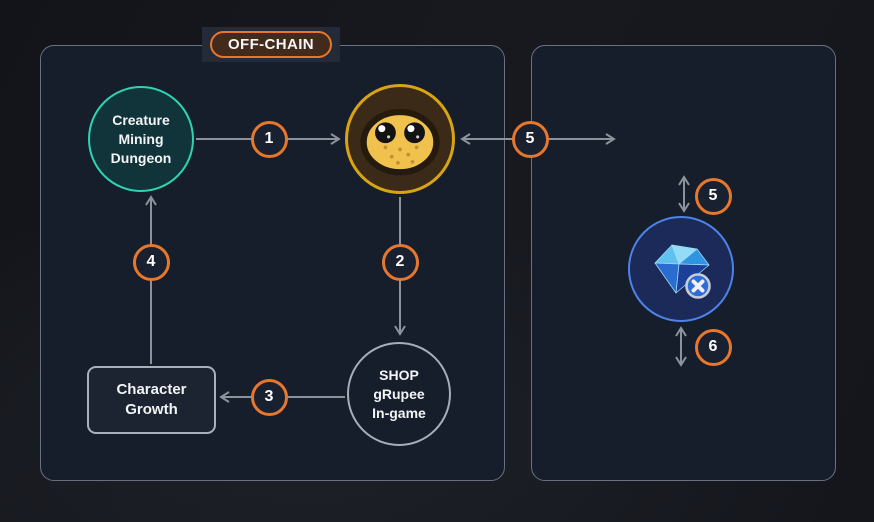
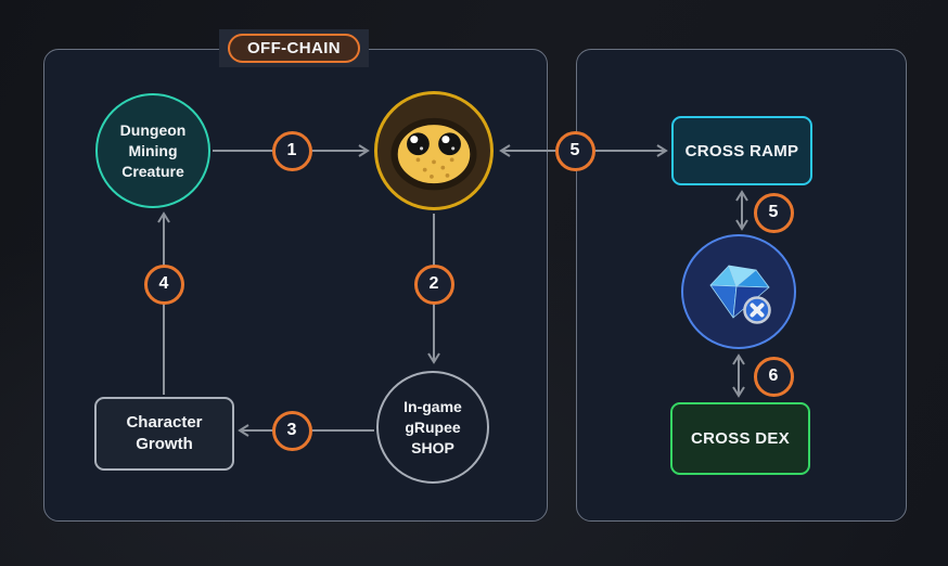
  OFF-CHAIN
- Creature
+ Dungeon
  Mining
- Dungeon
+ Creature
- SHOP
+ In-game
  gRupee
- In-game
+ SHOP
  Character
  Growth
+ CROSS RAMP
+ CROSS DEX
  1
  2
  3
  4
  5
  5
  6
